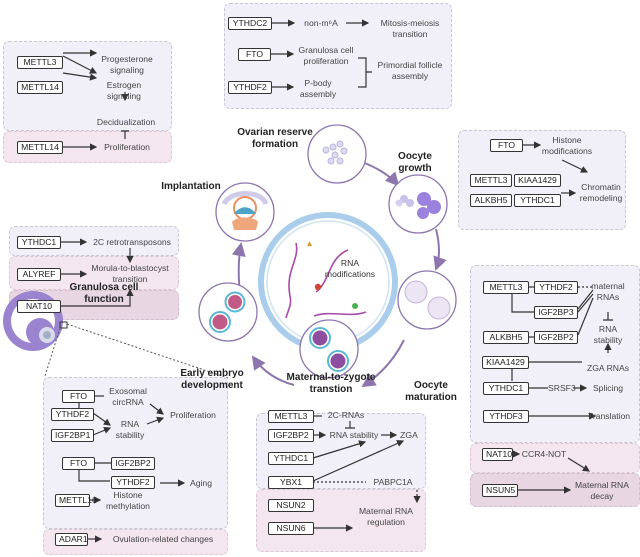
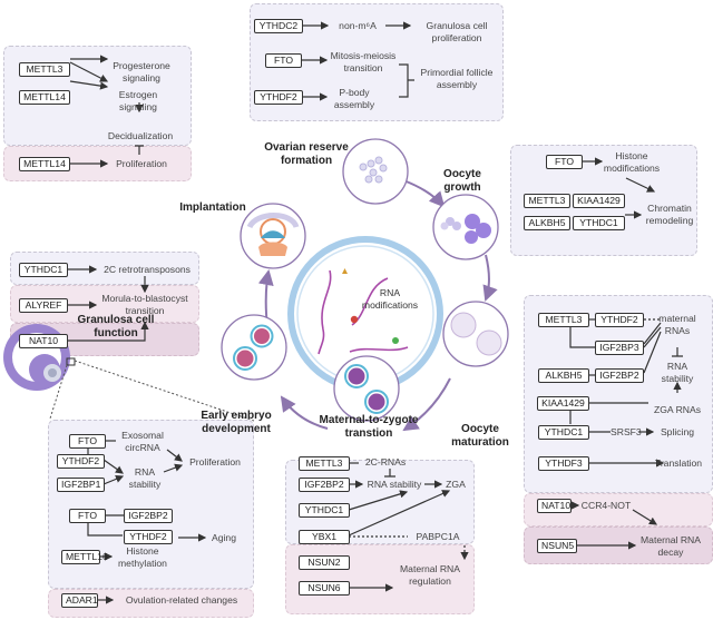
  YTHDC2
  non-m⁶A
- Mitosis-meiosis transition
+ Granulosa cell proliferation
  FTO
- Granulosa cell proliferation
+ Mitosis-meiosis transition
  Primordial follicle assembly
  YTHDF2
  P-body assembly
  METTL3
  Progesterone signaling
  METTL14
  Estrogen signaling
  Decidualization
  METTL14
  Proliferation
  FTO
  Histone modifications
  METTL3
  KIAA1429
  ALKBH5
  YTHDC1
  Chromatin remodeling
  YTHDC1
  2C retrotransposons
  ALYREF
  Morula-to-blastocyst transition
  NAT10
  METTL3
  YTHDF2
  maternal RNAs
  IGF2BP3
  RNA stability
  ALKBH5
  IGF2BP2
  KIAA1429
  ZGA RNAs
  YTHDC1
  SRSF3
  Splicing
  YTHDF3
  Translation
  NAT10
  CCR4-NOT
  NSUN5
  Maternal RNA decay
  METTL3
  2C-RNAs
  IGF2BP2
  RNA stability
  ZGA
  YTHDC1
  YBX1
  PABPC1A
  NSUN2
  Maternal RNA regulation
  NSUN6
  FTO
  Exosomal circRNA
  Proliferation
  YTHDF2
  RNA stability
  IGF2BP1
  FTO
  IGF2BP2
  YTHDF2
  Aging
  METTL16
  Histone methylation
  ADAR1
  Ovulation-related changes
  Ovarian reserve formation
  Oocyte growth
  Oocyte maturation
  Maternal-to-zygote transtion
  Early embryo development
  Implantation
  Granulosa cell function
  RNA modifications
